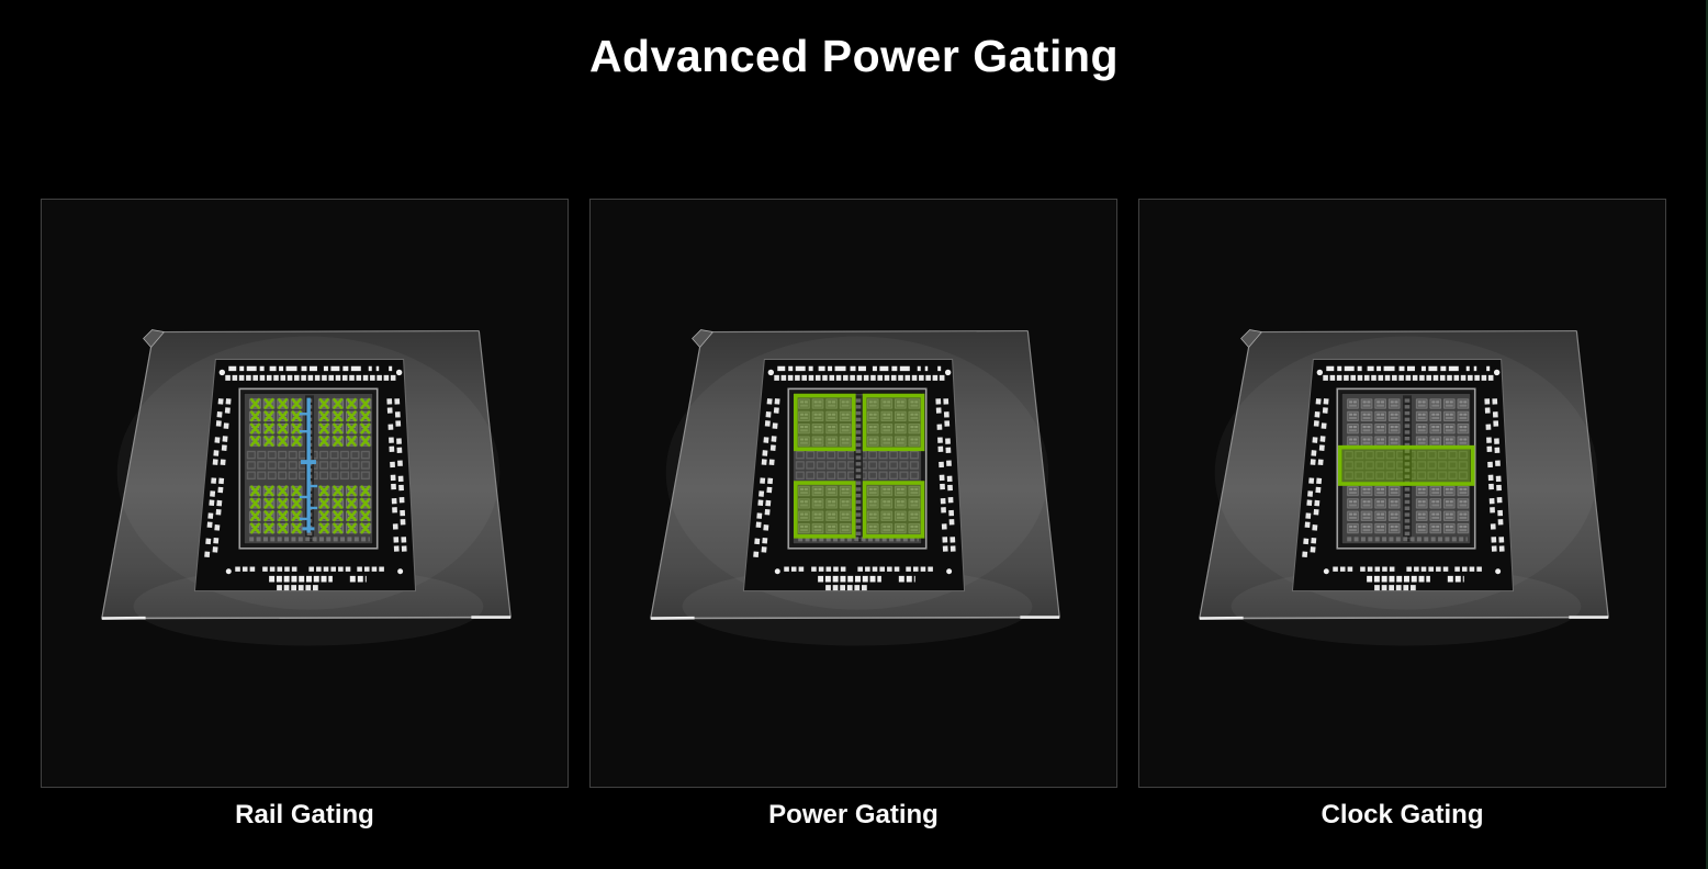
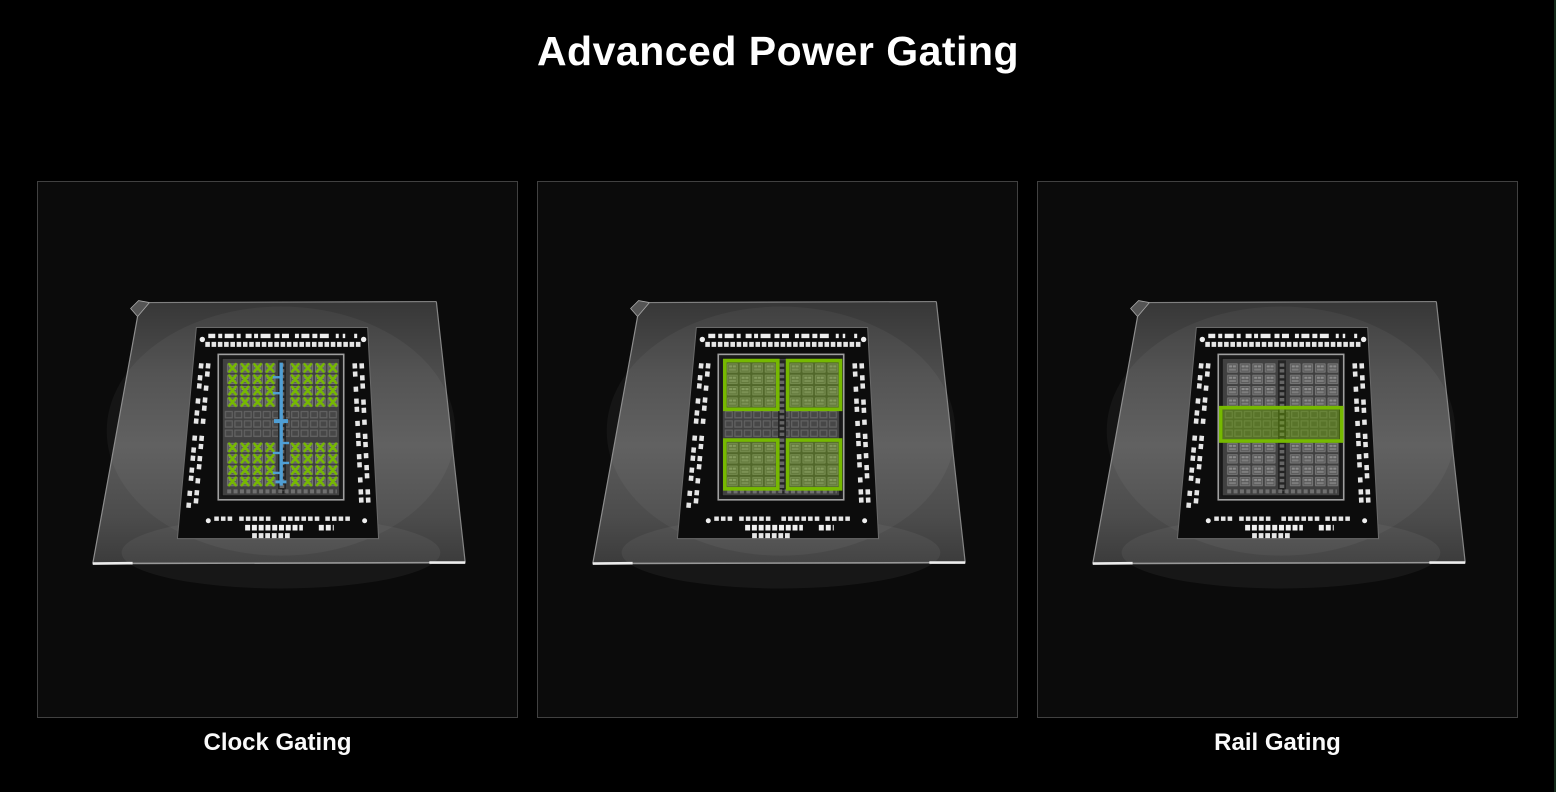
  Advanced Power Gating
- Rail Gating
+ Clock Gating
- Power Gating
- Clock Gating
+ Rail Gating
